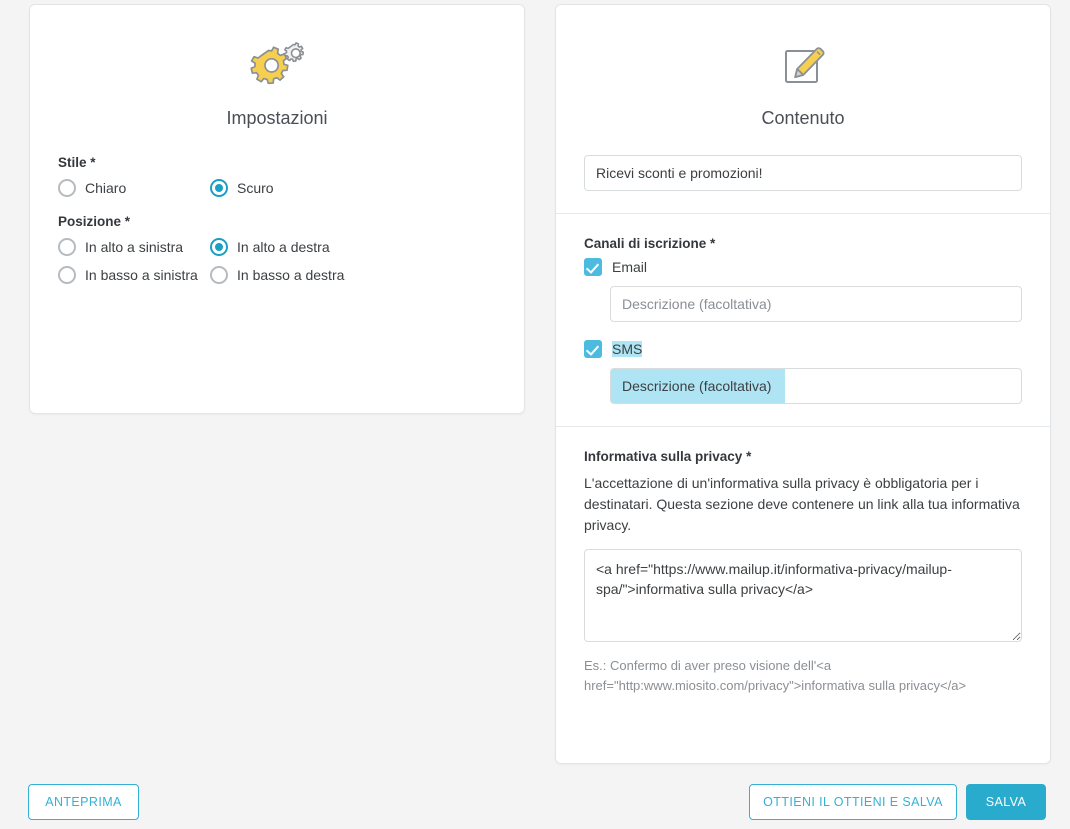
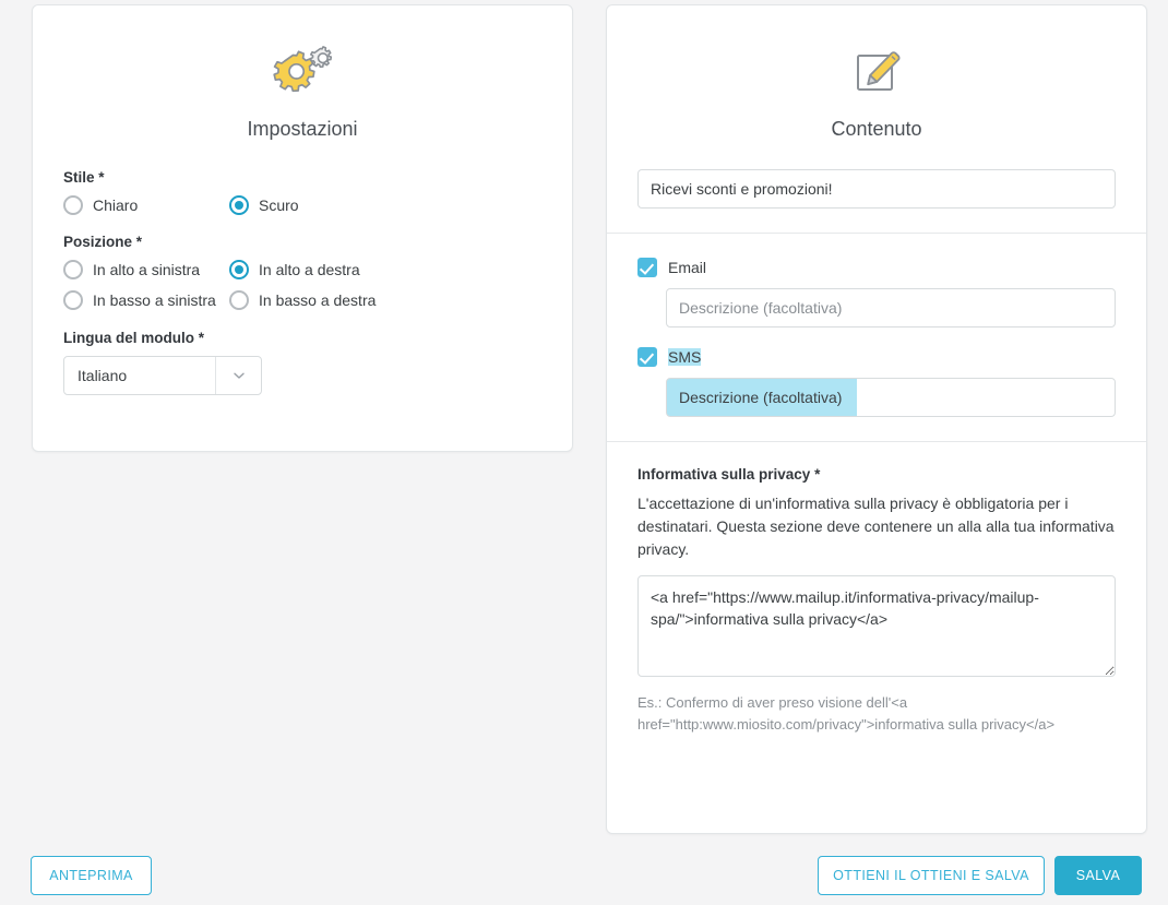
  Impostazioni
  Stile *
  Chiaro
  Scuro
  Posizione *
  In alto a sinistra
  In alto a destra
  In basso a sinistra
  In basso a destra
+ Lingua del modulo *
+ Italiano
  Contenuto
  Ricevi sconti e promozioni!
- Canali di iscrizione *
  Email
  Descrizione (facoltativa)
  SMS
  Descrizione (facoltativa)
  Informativa sulla privacy *
- L'accettazione di un'informativa sulla privacy è obbligatoria per i destinatari. Questa sezione deve contenere un link alla tua informativa privacy.
+ L'accettazione di un'informativa sulla privacy è obbligatoria per i destinatari. Questa sezione deve contenere un alla alla tua informativa privacy.
  Es.: Confermo di aver preso visione dell'<a href="http:www.miosito.com/privacy">informativa sulla privacy</a>
  ANTEPRIMA
  OTTIENI IL OTTIENI E SALVA
  SALVA
